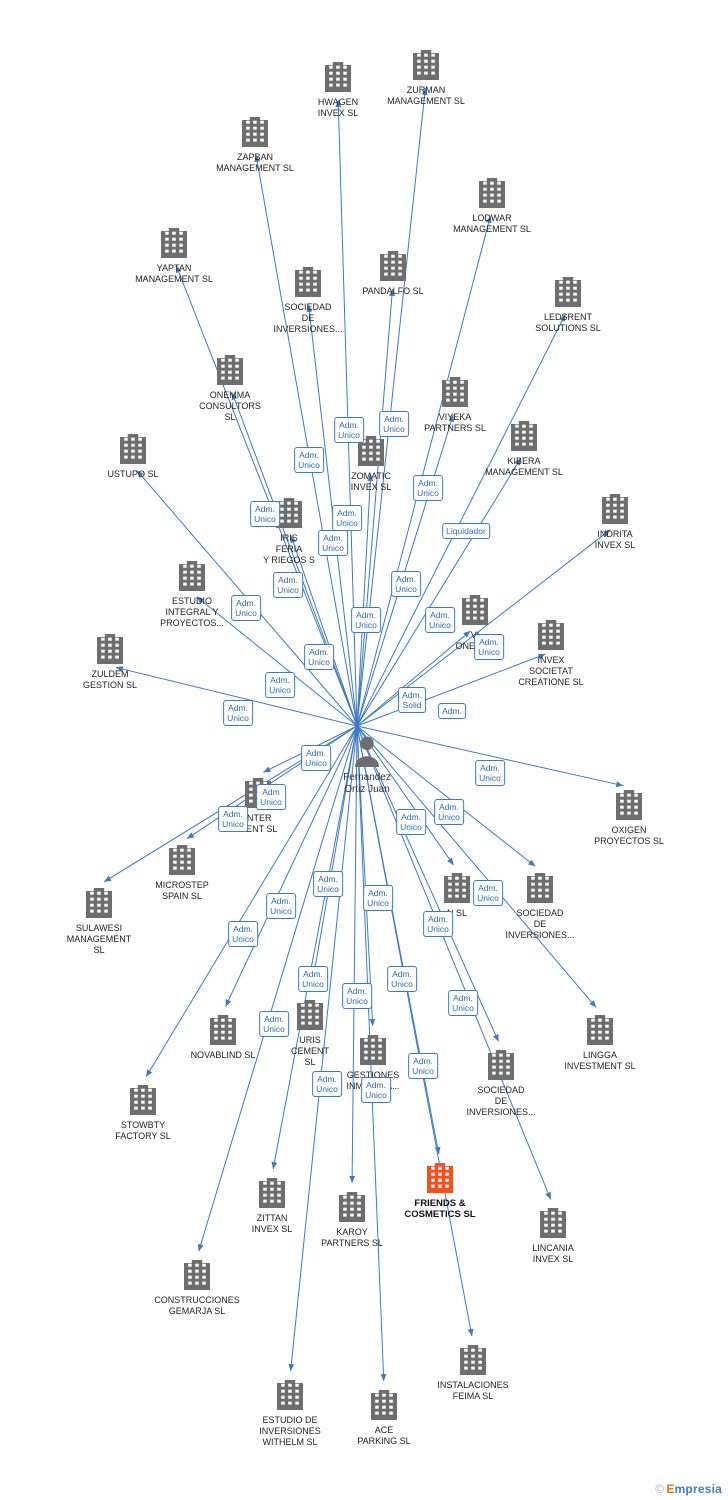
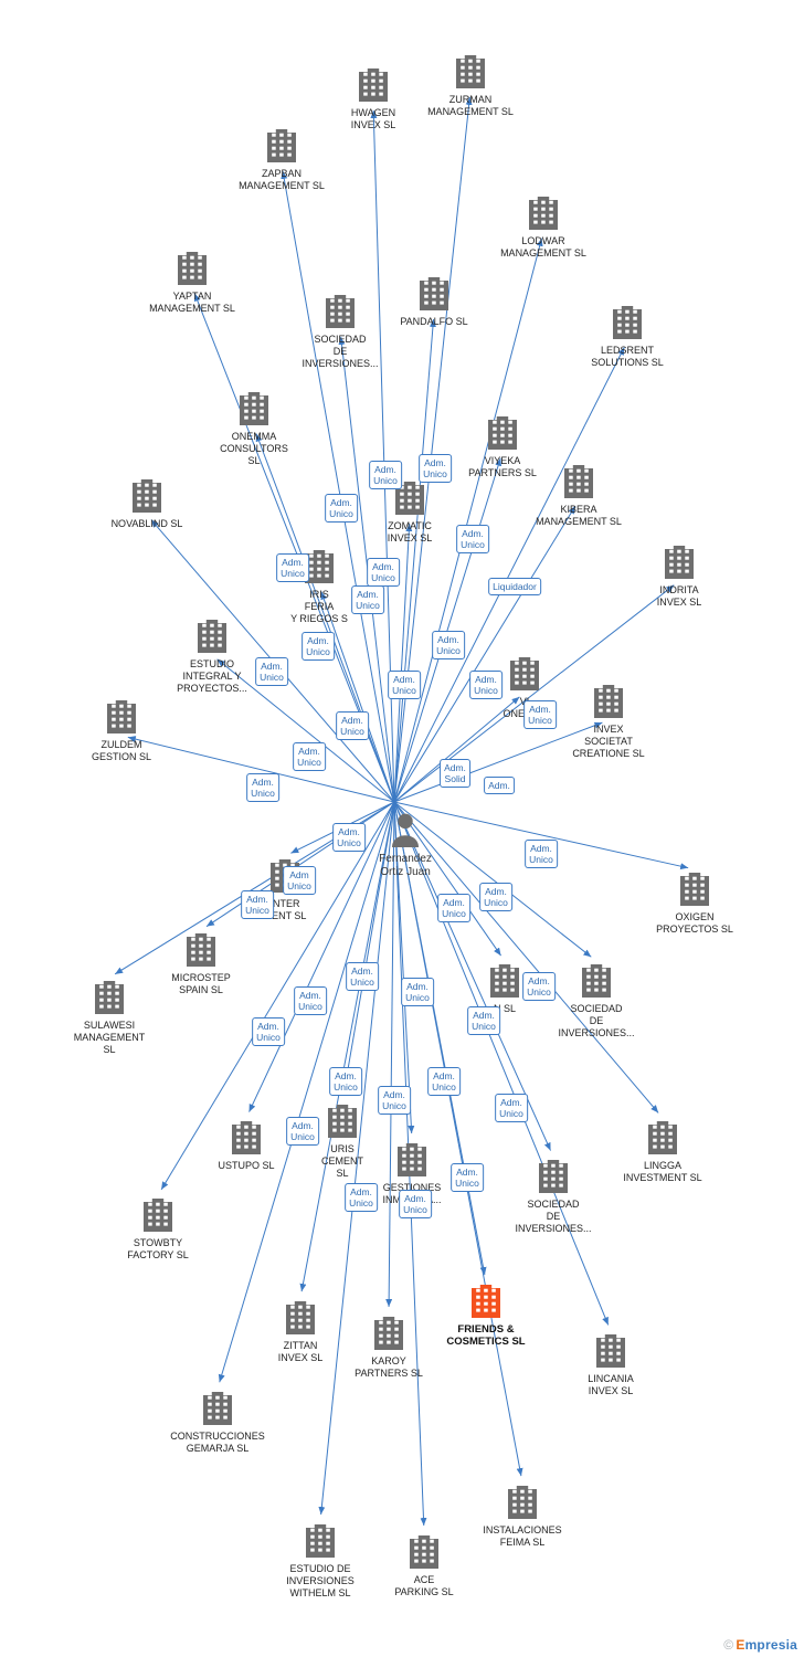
  HWAGEN
  INVEX SL
  ZURMAN
  MANAGEMENT SL
  ZAPBAN
  MANAGEMENT SL
  LODWAR
  MANAGEMENT SL
  YAPTAN
  MANAGEMENT SL
  PANDALFO SL
  LEDSRENT
  SOLUTIONS SL
  SOCIEDAD
  DE
  INVERSIONES...
  ONEMMA
  CONSULTORS
  SL
  VIYEKA
  PARTNERS SL
  KIBERA
  MANAGEMENT SL
- USTUPO SL
+ NOVABLIND SL
  INDRITA
  INVEX SL
  ZOMATIC
  INVEX SL
  IRIS
  FERIA
  Y RIEGOS S
  ESTUDIO
  INTEGRAL Y
  PROYECTOS...
  INVEX
  SOCIETAT
  CREATIONE SL
  ZULDEM
  GESTION SL
  Fernandez
  Ortiz Juan
  OXIGEN
  PROYECTOS SL
  NTER
  ENT SL
  MICROSTEP
  SPAIN SL
  SOCIEDAD
  DE
  INVERSIONES...
  SULAWESI
  MANAGEMENT
  SL
- NOVABLIND SL
+ USTUPO SL
  URIS
  CEMENT
  SL
  GESTIONES
  LINGGA
  INVESTMENT SL
  SOCIEDAD
  DE
  INVERSIONES...
  STOWBTY
  FACTORY SL
  FRIENDS &
  COSMETICS SL
  ZITTAN
  INVEX SL
  KAROY
  PARTNERS SL
  LINCANIA
  INVEX SL
  CONSTRUCCIONES
  GEMARJA SL
  INSTALACIONES
  FEIMA SL
  ESTUDIO DE
  INVERSIONES
  WITHELM SL
  ACE
  PARKING SL
  Adm.
  Unico
  Adm.
  Unico
  Adm.
  Unico
  Adm.
  Unico
  Adm.
  Unico
  Adm.
  Unico
  Liquidador
  Adm.
  Unico
  Adm.
  Unico
  Adm.
  Unico
  Adm.
  Unico
  Adm.
  Unico
  Adm.
  Unico
  Adm.
  Unico
  Adm.
  Unico
  Adm.
  Unico
  Adm.
  Solid
  Adm.
  Adm.
  Unico
  Adm.
  Unico
  Adm.
  Unico
  Adm
  Unico
  Adm.
  Unico
  Adm.
  Unico
  Adm.
  Unico
  Adm.
  Unico
  Adm.
  Unico
  Adm.
  Unico
  Adm.
  Unico
  Adm.
  Unico
  Adm.
  Unico
  Adm.
  Unico
  Adm.
  Unico
  Adm.
  Unico
  Adm.
  Unico
  Adm.
  Unico
  Adm.
  Unico
  Adm.
  Unico
  Adm.
  Unico
  © Empresia
